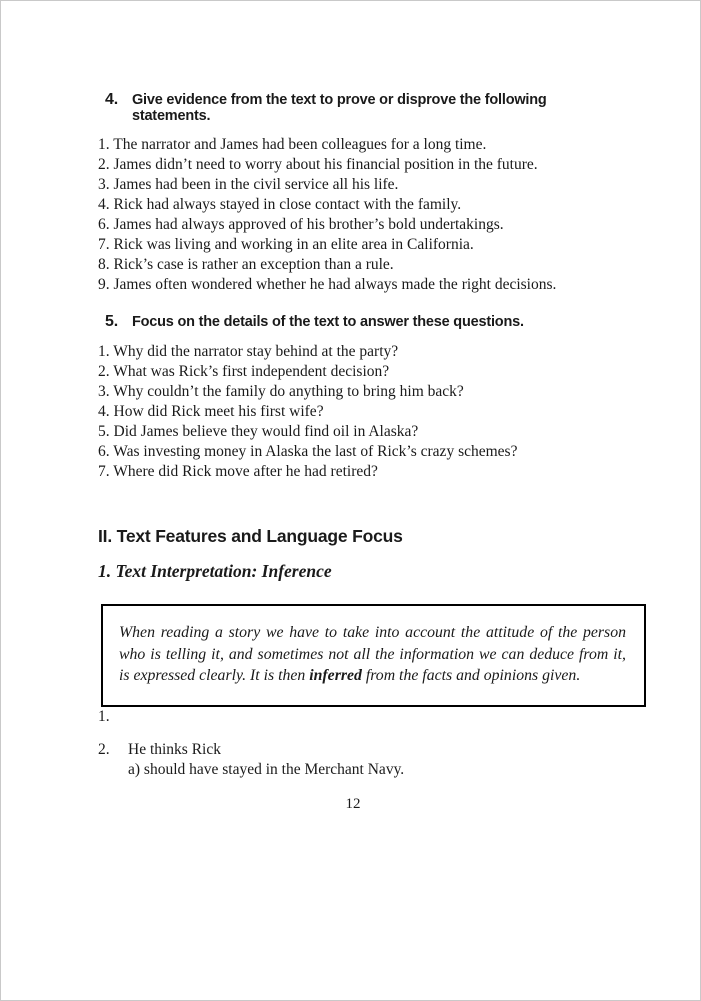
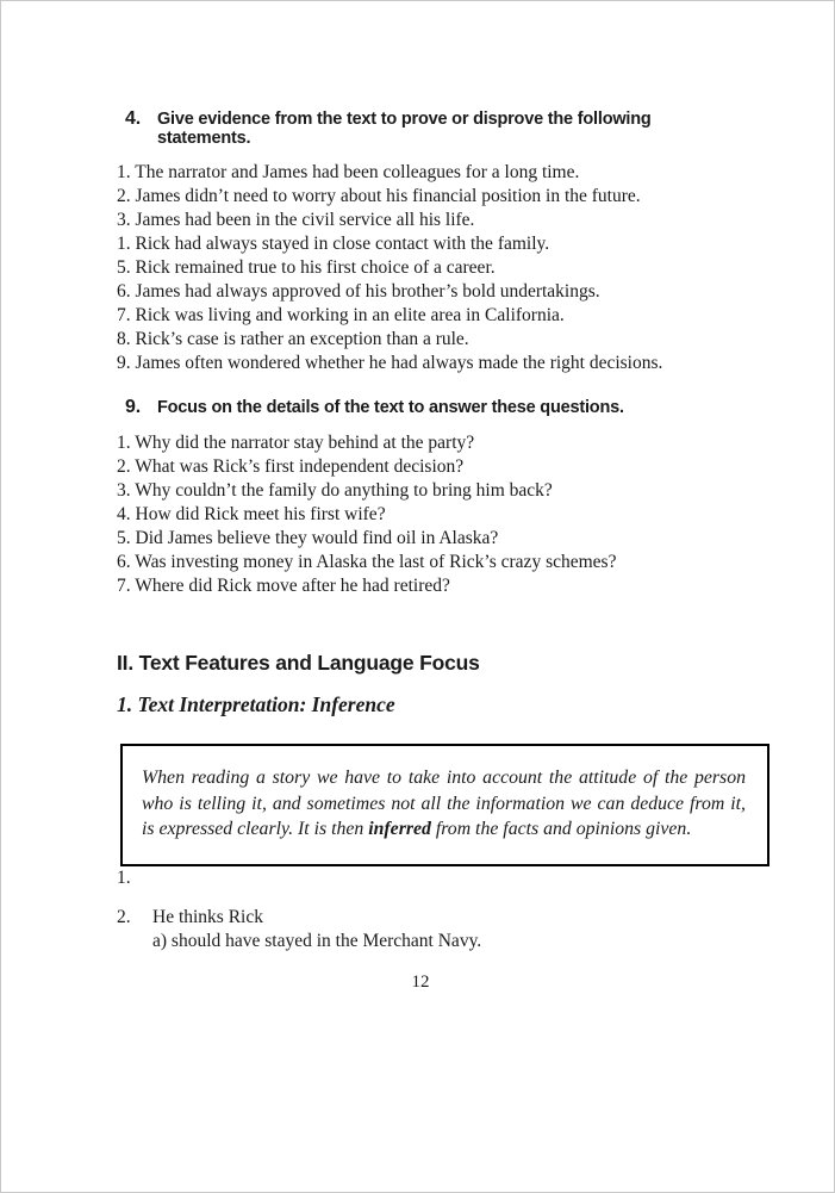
  4.
  Give evidence from the text to prove or disprove the following statements.
  1. The narrator and James had been colleagues for a long time.
  2. James didn’t need to worry about his financial position in the future.
  3. James had been in the civil service all his life.
- 4. Rick had always stayed in close contact with the family.
+ 1. Rick had always stayed in close contact with the family.
+ 5. Rick remained true to his first choice of a career.
  6. James had always approved of his brother’s bold undertakings.
  7. Rick was living and working in an elite area in California.
  8. Rick’s case is rather an exception than a rule.
  9. James often wondered whether he had always made the right decisions.
- 5.
+ 9.
  Focus on the details of the text to answer these questions.
  1. Why did the narrator stay behind at the party?
  2. What was Rick’s first independent decision?
  3. Why couldn’t the family do anything to bring him back?
  4. How did Rick meet his first wife?
  5. Did James believe they would find oil in Alaska?
  6. Was investing money in Alaska the last of Rick’s crazy schemes?
  7. Where did Rick move after he had retired?
  II. Text Features and Language Focus
  1. Text Interpretation: Inference
  When reading a story we have to take into account the attitude of the person who is telling it, and sometimes not all the information we can deduce from it, is expressed clearly. It is then inferred from the facts and opinions given.
  1.
  2.
  He thinks Rick
  a) should have stayed in the Merchant Navy.
  12
